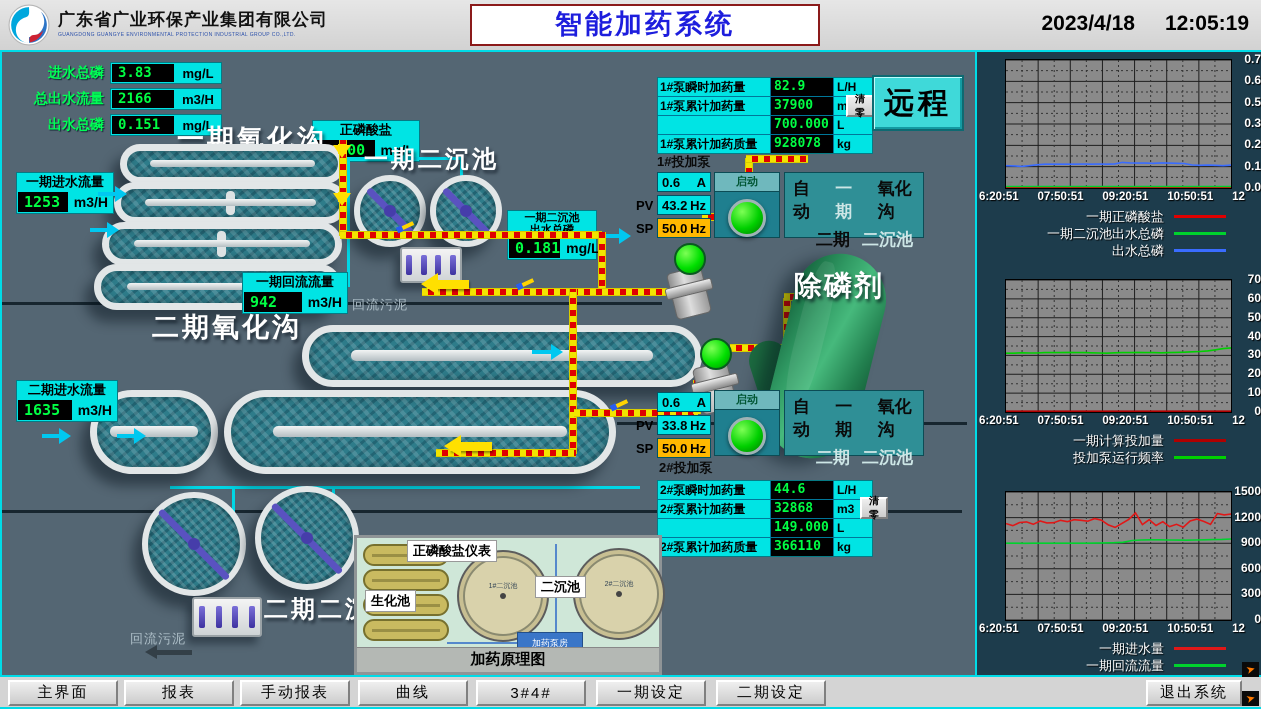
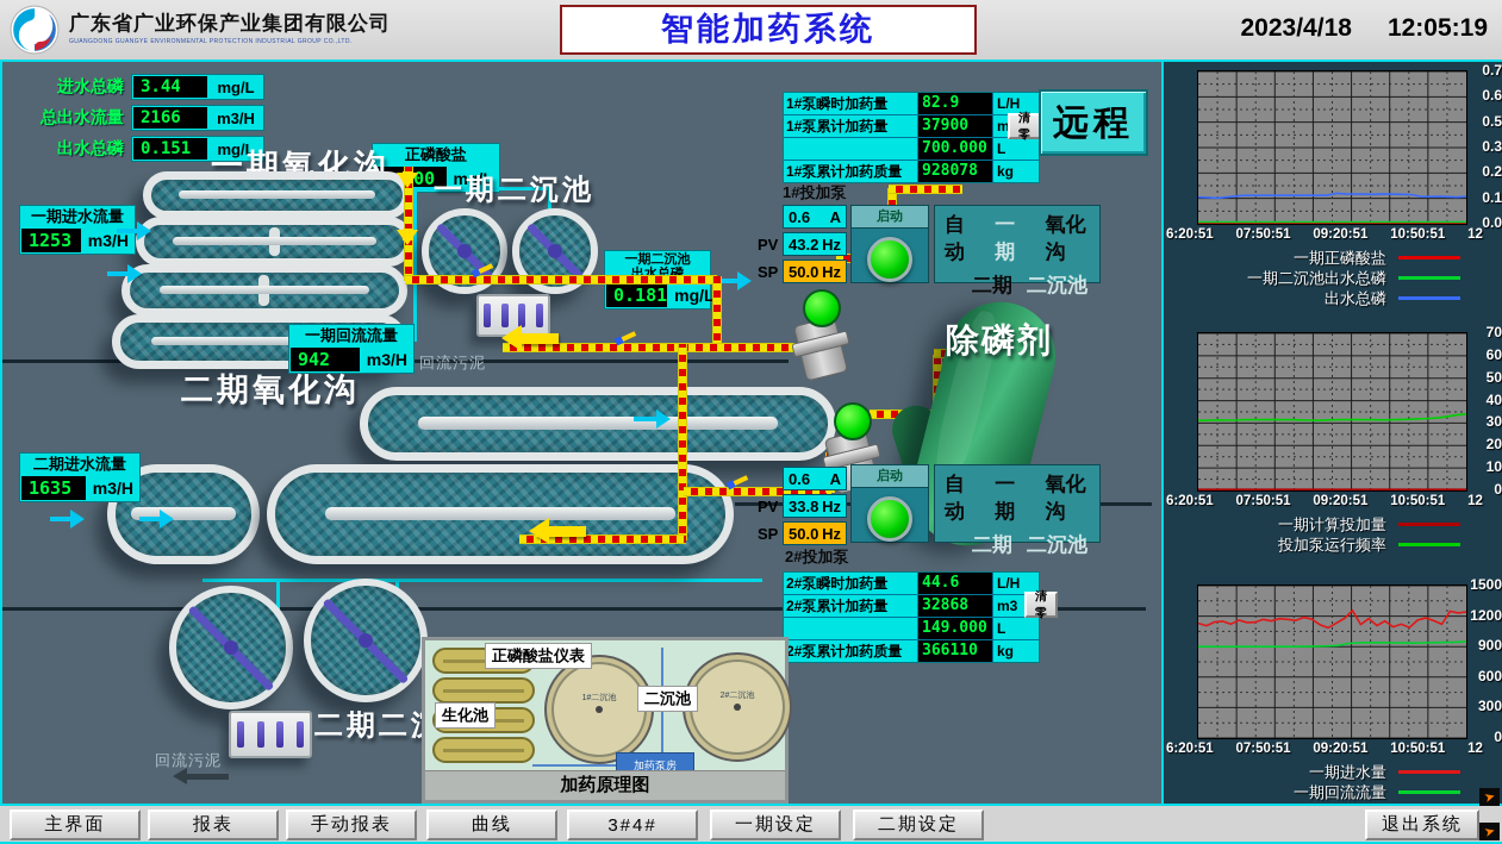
  广东省广业环保产业集团有限公司
  智能加药系统
  2023/4/18
  12:05:19
  进水总磷
- 3.83
+ 3.44
  mg/L
  总出水流量
  2166
  m3/H
  出水总磷
  0.151
  mg/L
  正磷酸盐
  mg/L
  一期氧化沟
  一期进水流量
  1253
  m3/H
  一期二沉池
  一期二沉池
  出水总磷
  0.181
  mg/L
  一期回流流量
  942
  m3/H
  回流污泥
  二期氧化沟
  二期进水流量
  1635
  m3/H
  回流污泥
  除磷剂
  1#泵瞬时加药量
  82.9
  L/H
  1#泵累计加药量
  37900
  700.000
  L
  1#泵累计加药质量
  928078
  kg
  清零
  远程
  1#投加泵
  0.6
  A
  PV
  43.2
  Hz
  SP
  50.0
  Hz
  启动
  自动
  一期
  氧化沟
  二期
  二沉池
  0.6
  A
  PV
  33.8
  Hz
  SP
  50.0
  Hz
  启动
  自动
  一期
  氧化沟
  二期
  二沉池
  2#投加泵
  2#泵瞬时加药量
  44.6
  L/H
  2#泵累计加药量
  32868
  m3
  149.000
  L
  2#泵累计加药质量
  366110
  kg
  清零
  正磷酸盐仪表
  生化池
  二沉池
  加药泵房
  加药原理图
  0.7
  0.6
  0.5
  0.3
  0.2
  0.1
  0.0
  6:20:51
  07:50:51
  09:20:51
  10:50:51
  12
  一期正磷酸盐
  一期二沉池出水总磷
  出水总磷
  70
  60
  50
  40
  30
  20
  10
  0
  6:20:51
  07:50:51
  09:20:51
  10:50:51
  12
  一期计算投加量
  投加泵运行频率
  1500
  1200
  900
  600
  300
  0
  6:20:51
  07:50:51
  09:20:51
  10:50:51
  12
  一期进水量
  一期回流流量
  主界面
  报表
  手动报表
  曲线
  3#4#
  一期设定
  二期设定
  退出系统
